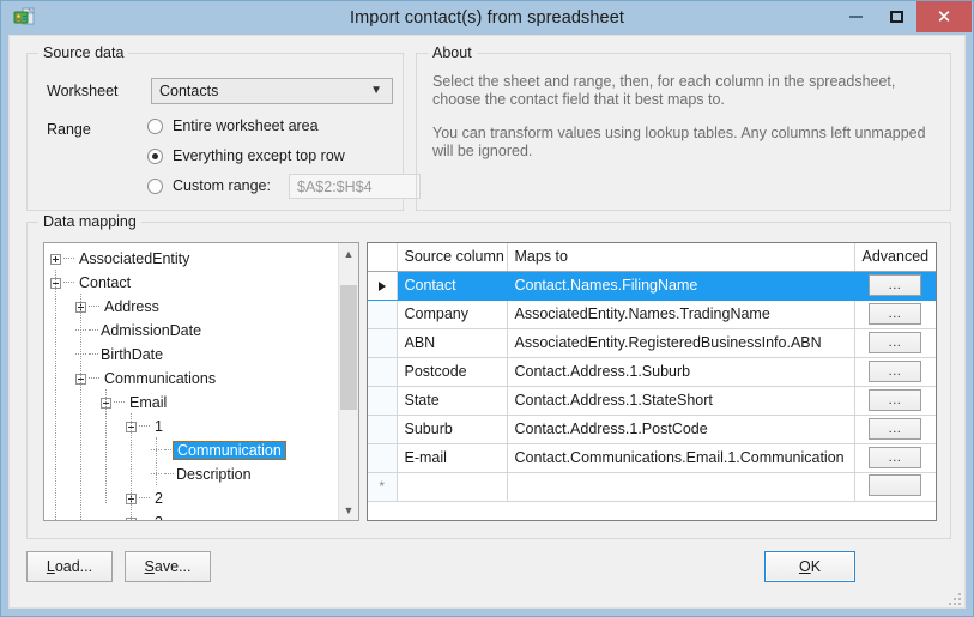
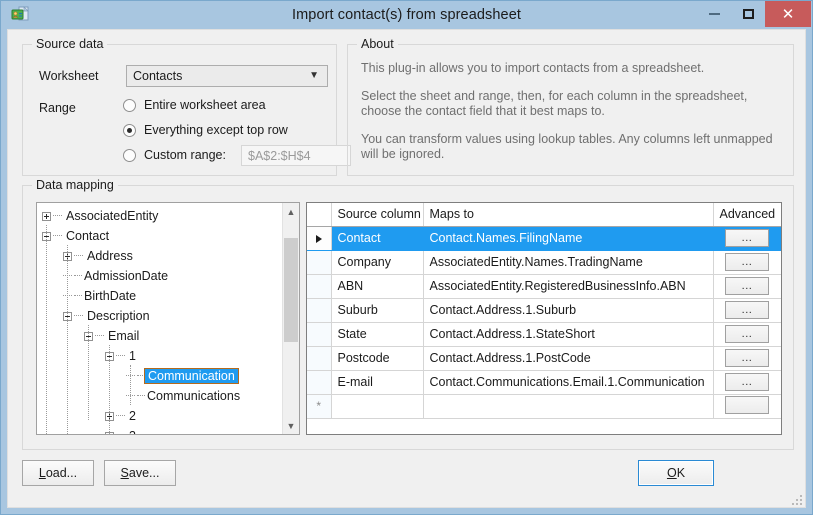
  Import contact(s) from spreadsheet
  ✕
  Source data
  Worksheet
  Contacts
  ▼
  Range
  Entire worksheet area
  Everything except top row
  Custom range:
  $A$2:$H$4
  About
+ This plug-in allows you to import contacts from a spreadsheet.
  Select the sheet and range, then, for each column in the spreadsheet, choose the contact field that it best maps to.
  You can transform values using lookup tables. Any columns left unmapped will be ignored.
  Data mapping
  AssociatedEntity
  Contact
  Address
  AdmissionDate
  BirthDate
- Communications
+ Description
  Email
  1
  Communication
- Description
+ Communications
  2
  ▲
  ▼
  	Source column	Maps to	Advanced
  	Contact	Contact.Names.FilingName	...
  	Company	AssociatedEntity.Names.TradingName	...
  	ABN	AssociatedEntity.RegisteredBusinessInfo.ABN	...
- 	Postcode	Contact.Address.1.Suburb	...
+ 	Suburb	Contact.Address.1.Suburb	...
  	State	Contact.Address.1.StateShort	...
- 	Suburb	Contact.Address.1.PostCode	...
+ 	Postcode	Contact.Address.1.PostCode	...
  	E-mail	Contact.Communications.Email.1.Communication	...
  *
  Load...
  Save...
  OK
